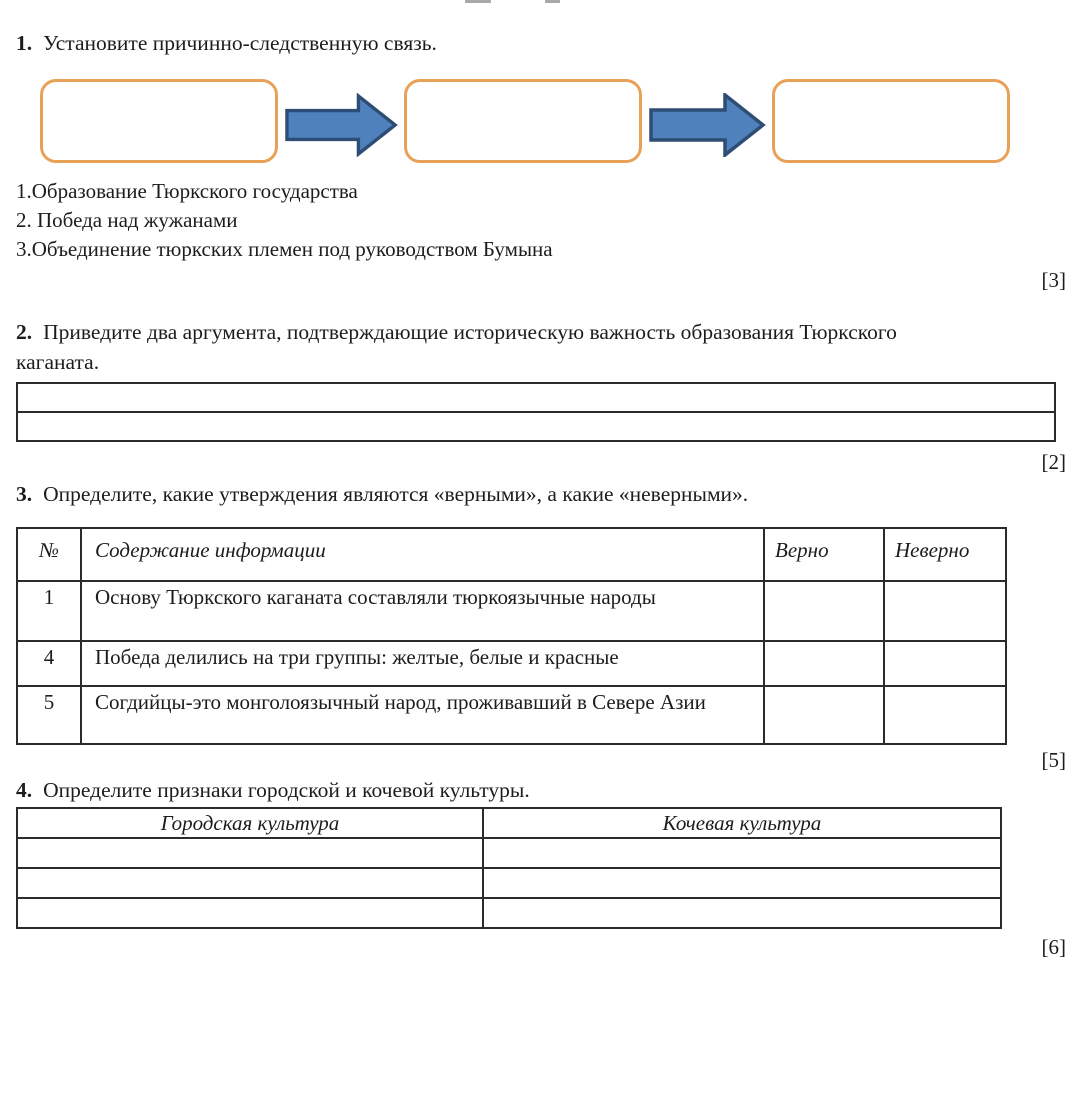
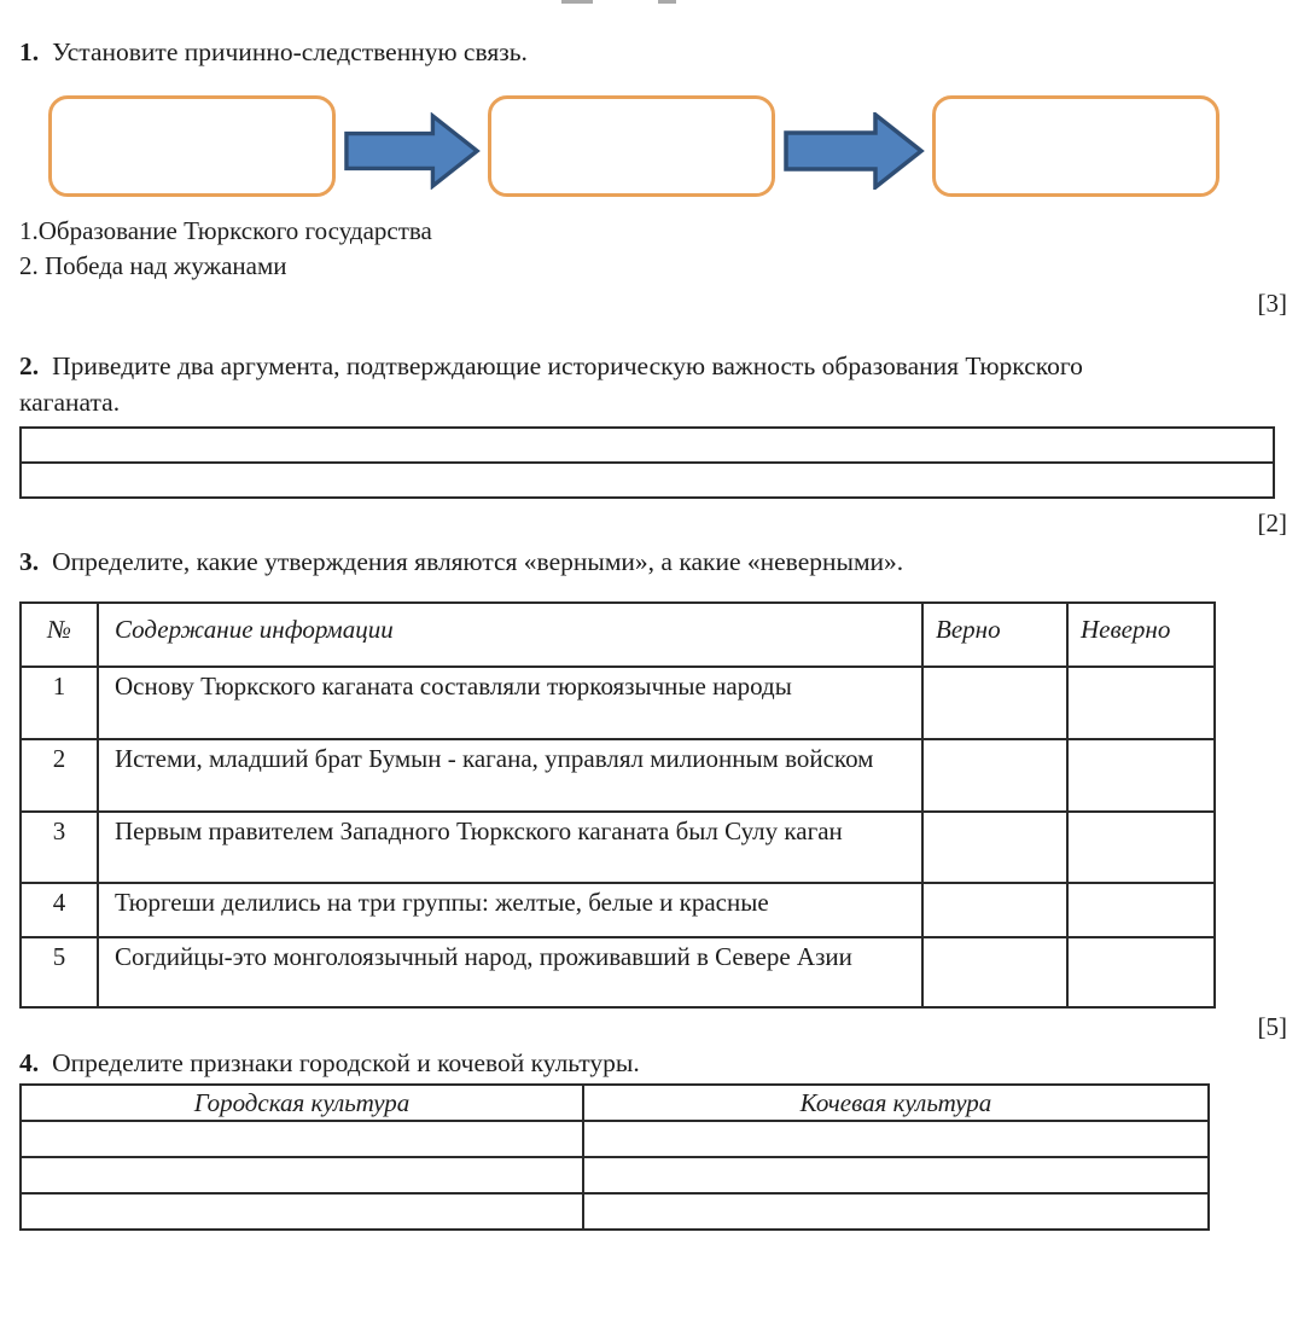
  1. Установите причинно-следственную связь.
  1.Образование Тюркского государства
  2. Победа над жужанами
- 3.Объединение тюркских племен под руководством Бумына
  [3]
  2. Приведите два аргумента, подтверждающие историческую важность образования Тюркского каганата.
  [2]
  3. Определите, какие утверждения являются «верными», а какие «неверными».
  №	Содержание информации	Верно	Неверно
  1	Основу Тюркского каганата составляли тюркоязычные народы
+ 2	Истеми, младший брат Бумын - кагана, управлял милионным войском
+ 3	Первым правителем Западного Тюркского каганата был Сулу каган
- 4	Победа делились на три группы: желтые, белые и красные
+ 4	Тюргеши делились на три группы: желтые, белые и красные
  5	Согдийцы-это монголоязычный народ, проживавший в Севере Азии
  [5]
  4. Определите признаки городской и кочевой культуры.
  Городская культура	Кочевая культура
- [6]
